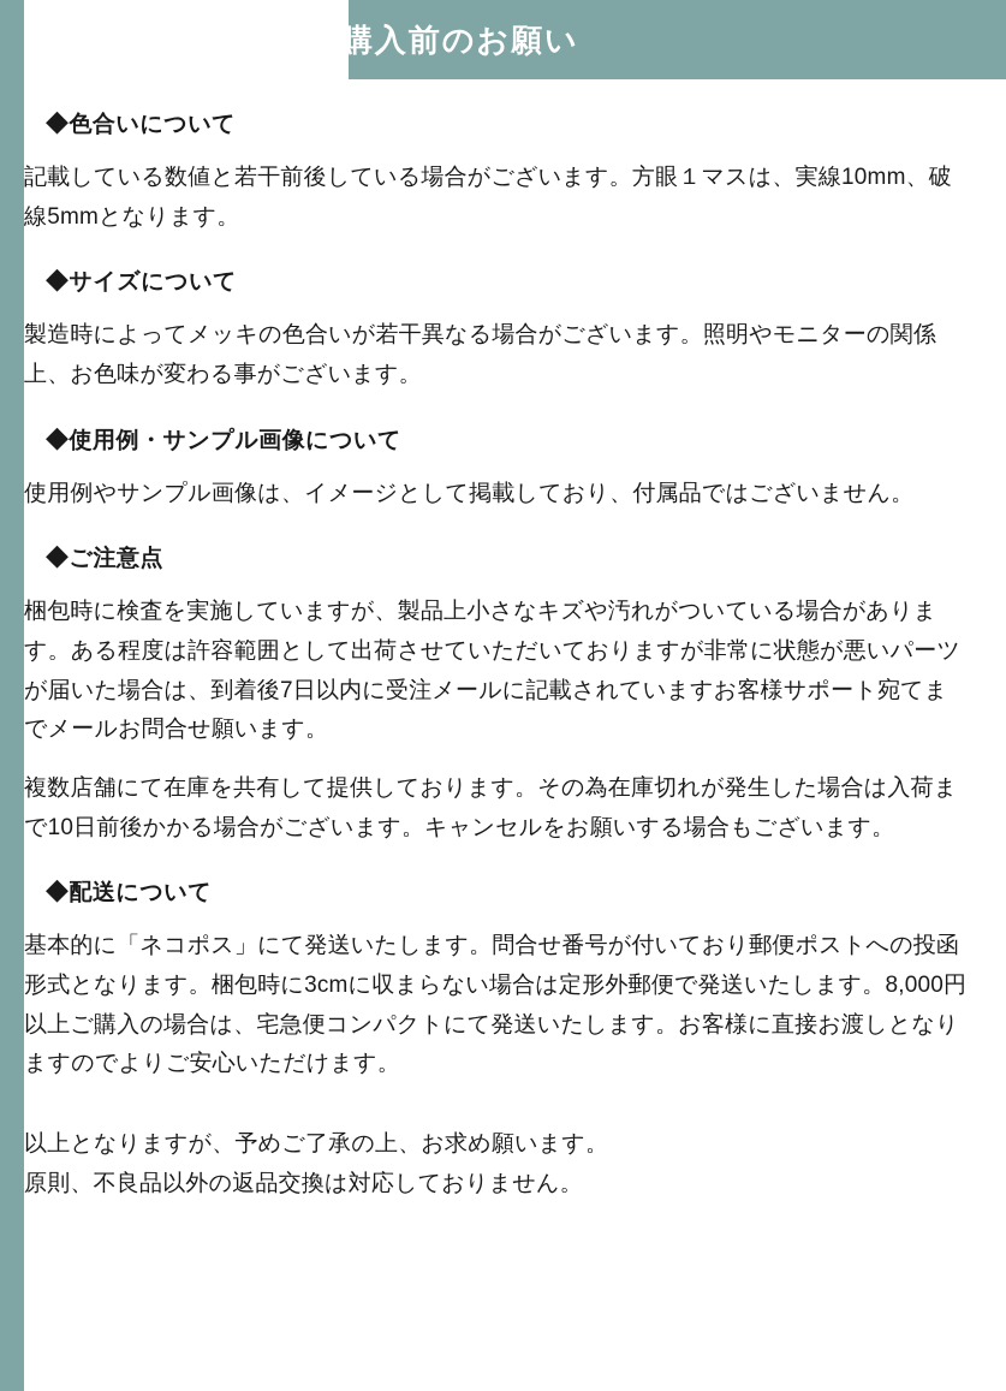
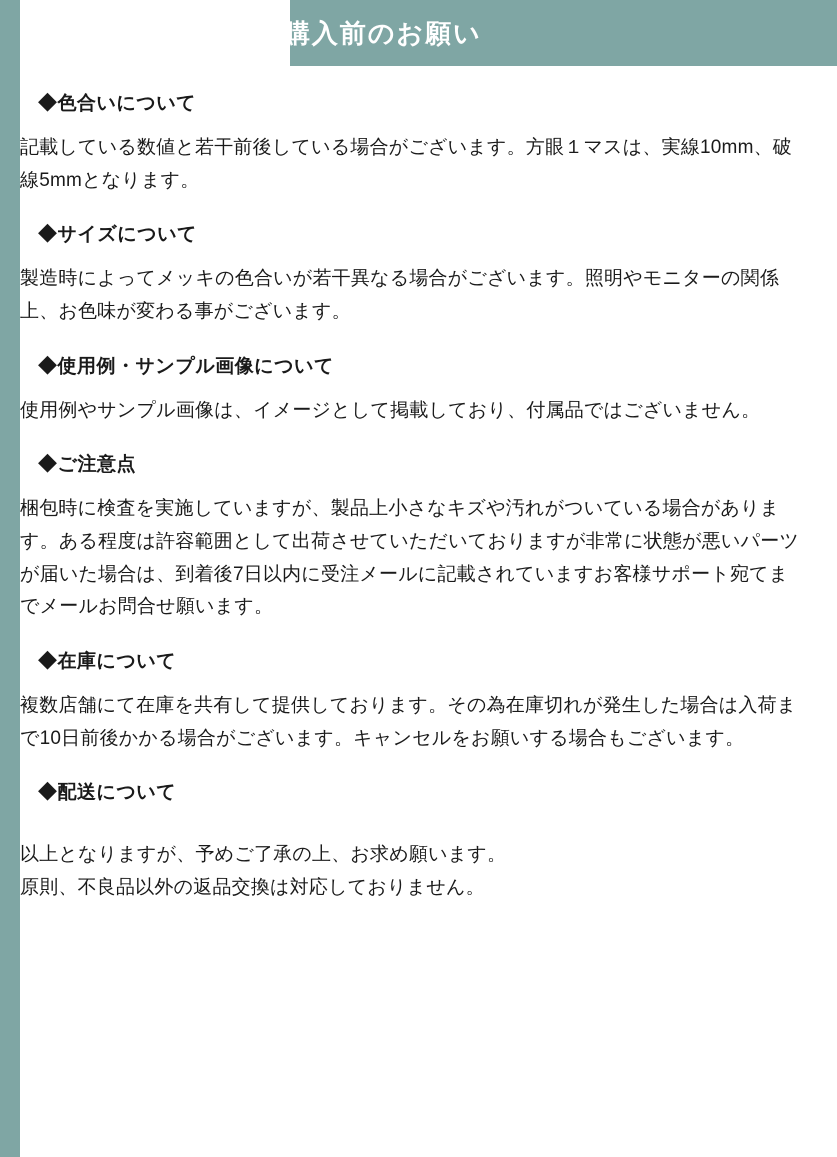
  ご購入前のお願い
  ◆色合いについて
  記載している数値と若干前後している場合がございます。方眼１マスは、実線10mm、破線5mmとなります。
  ◆サイズについて
  製造時によってメッキの色合いが若干異なる場合がございます。照明やモニターの関係上、お色味が変わる事がございます。
  ◆使用例・サンプル画像について
  使用例やサンプル画像は、イメージとして掲載しており、付属品ではございません。
  ◆ご注意点
  梱包時に検査を実施していますが、製品上小さなキズや汚れがついている場合があります。ある程度は許容範囲として出荷させていただいておりますが非常に状態が悪いパーツが届いた場合は、到着後7日以内に受注メールに記載されていますお客様サポート宛てまでメールお問合せ願います。
+ ◆在庫について
  複数店舗にて在庫を共有して提供しております。その為在庫切れが発生した場合は入荷まで10日前後かかる場合がございます。キャンセルをお願いする場合もございます。
  ◆配送について
- 基本的に「ネコポス」にて発送いたします。問合せ番号が付いており郵便ポストへの投函形式となります。梱包時に3cmに収まらない場合は定形外郵便で発送いたします。8,000円以上ご購入の場合は、宅急便コンパクトにて発送いたします。お客様に直接お渡しとなりますのでよりご安心いただけます。
  以上となりますが、予めご了承の上、お求め願います。
  原則、不良品以外の返品交換は対応しておりません。
